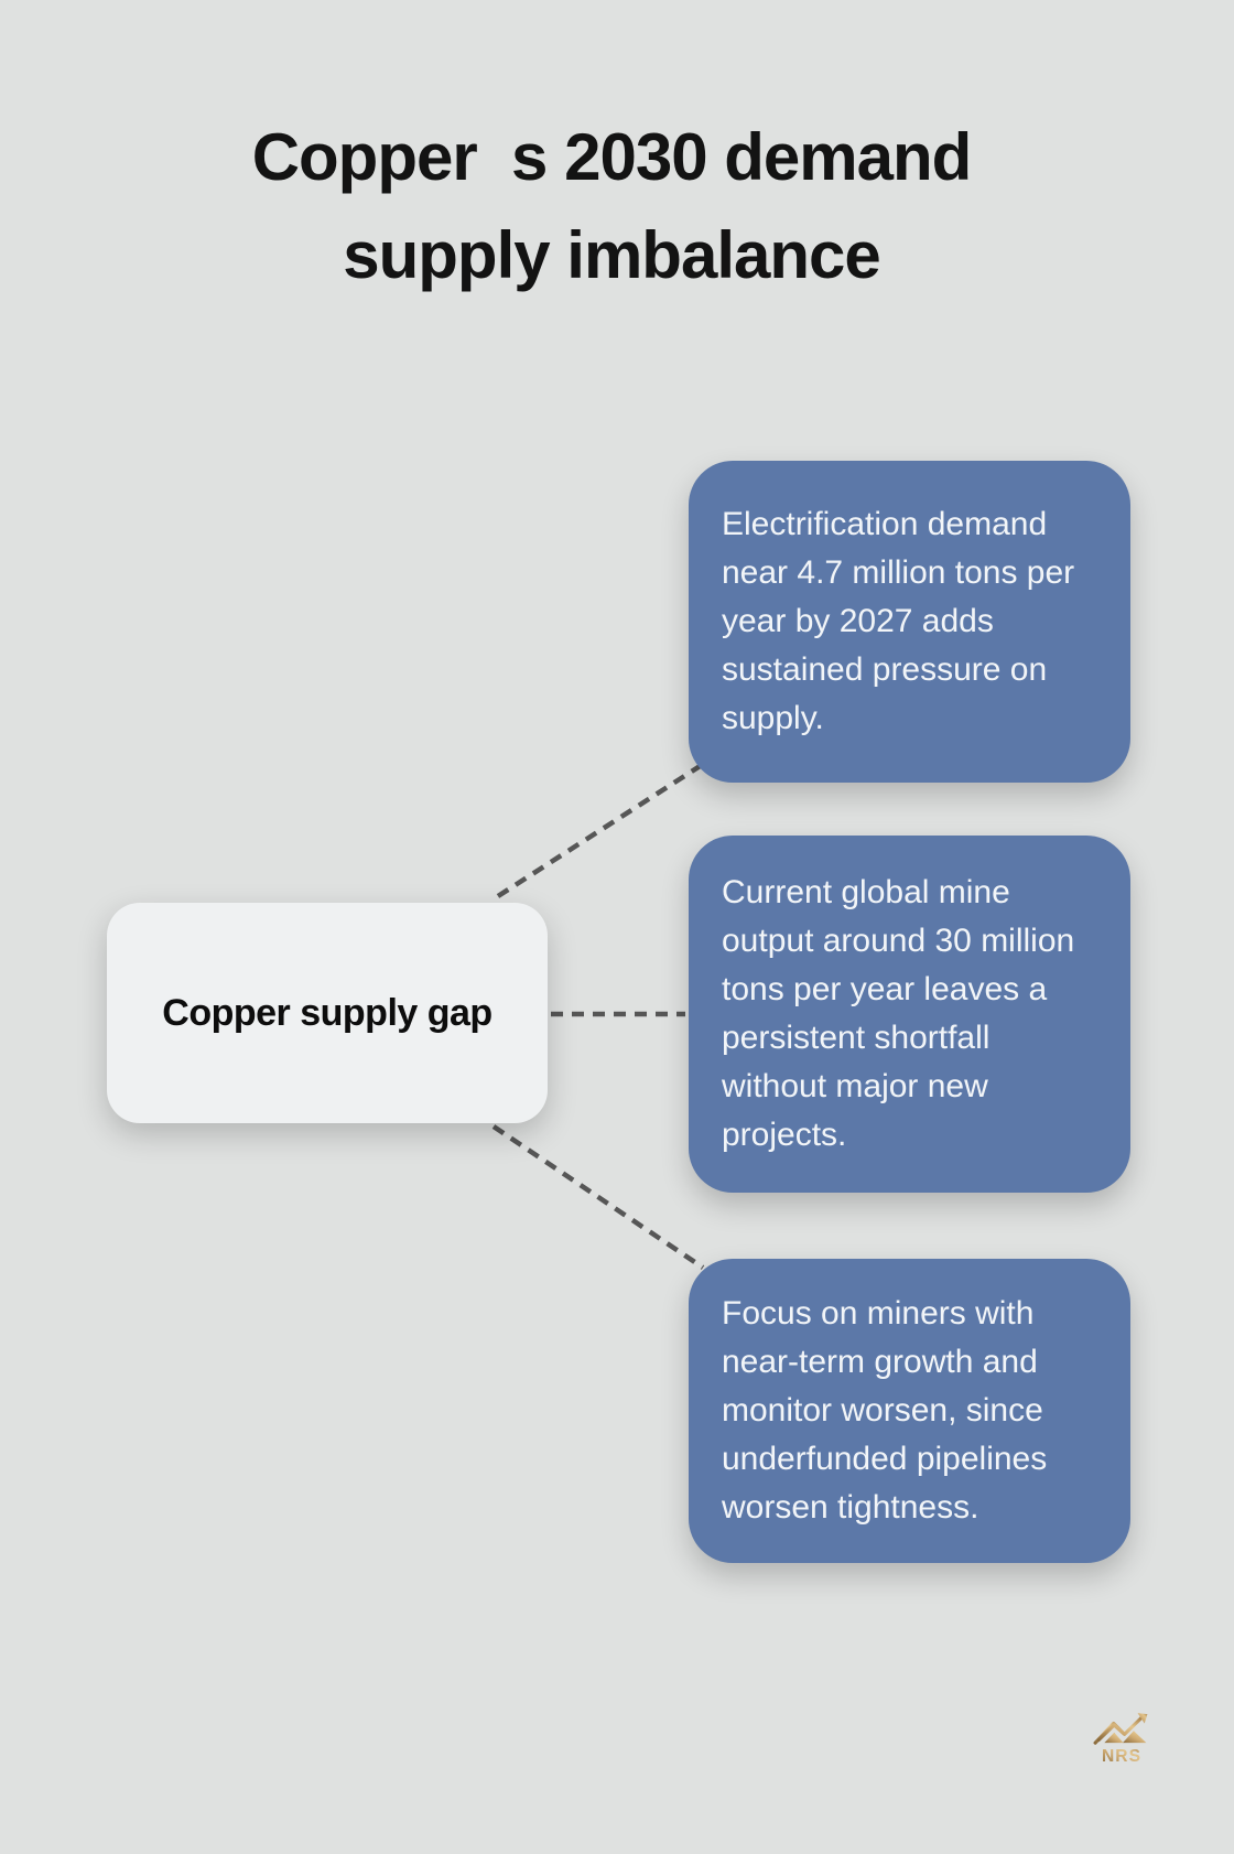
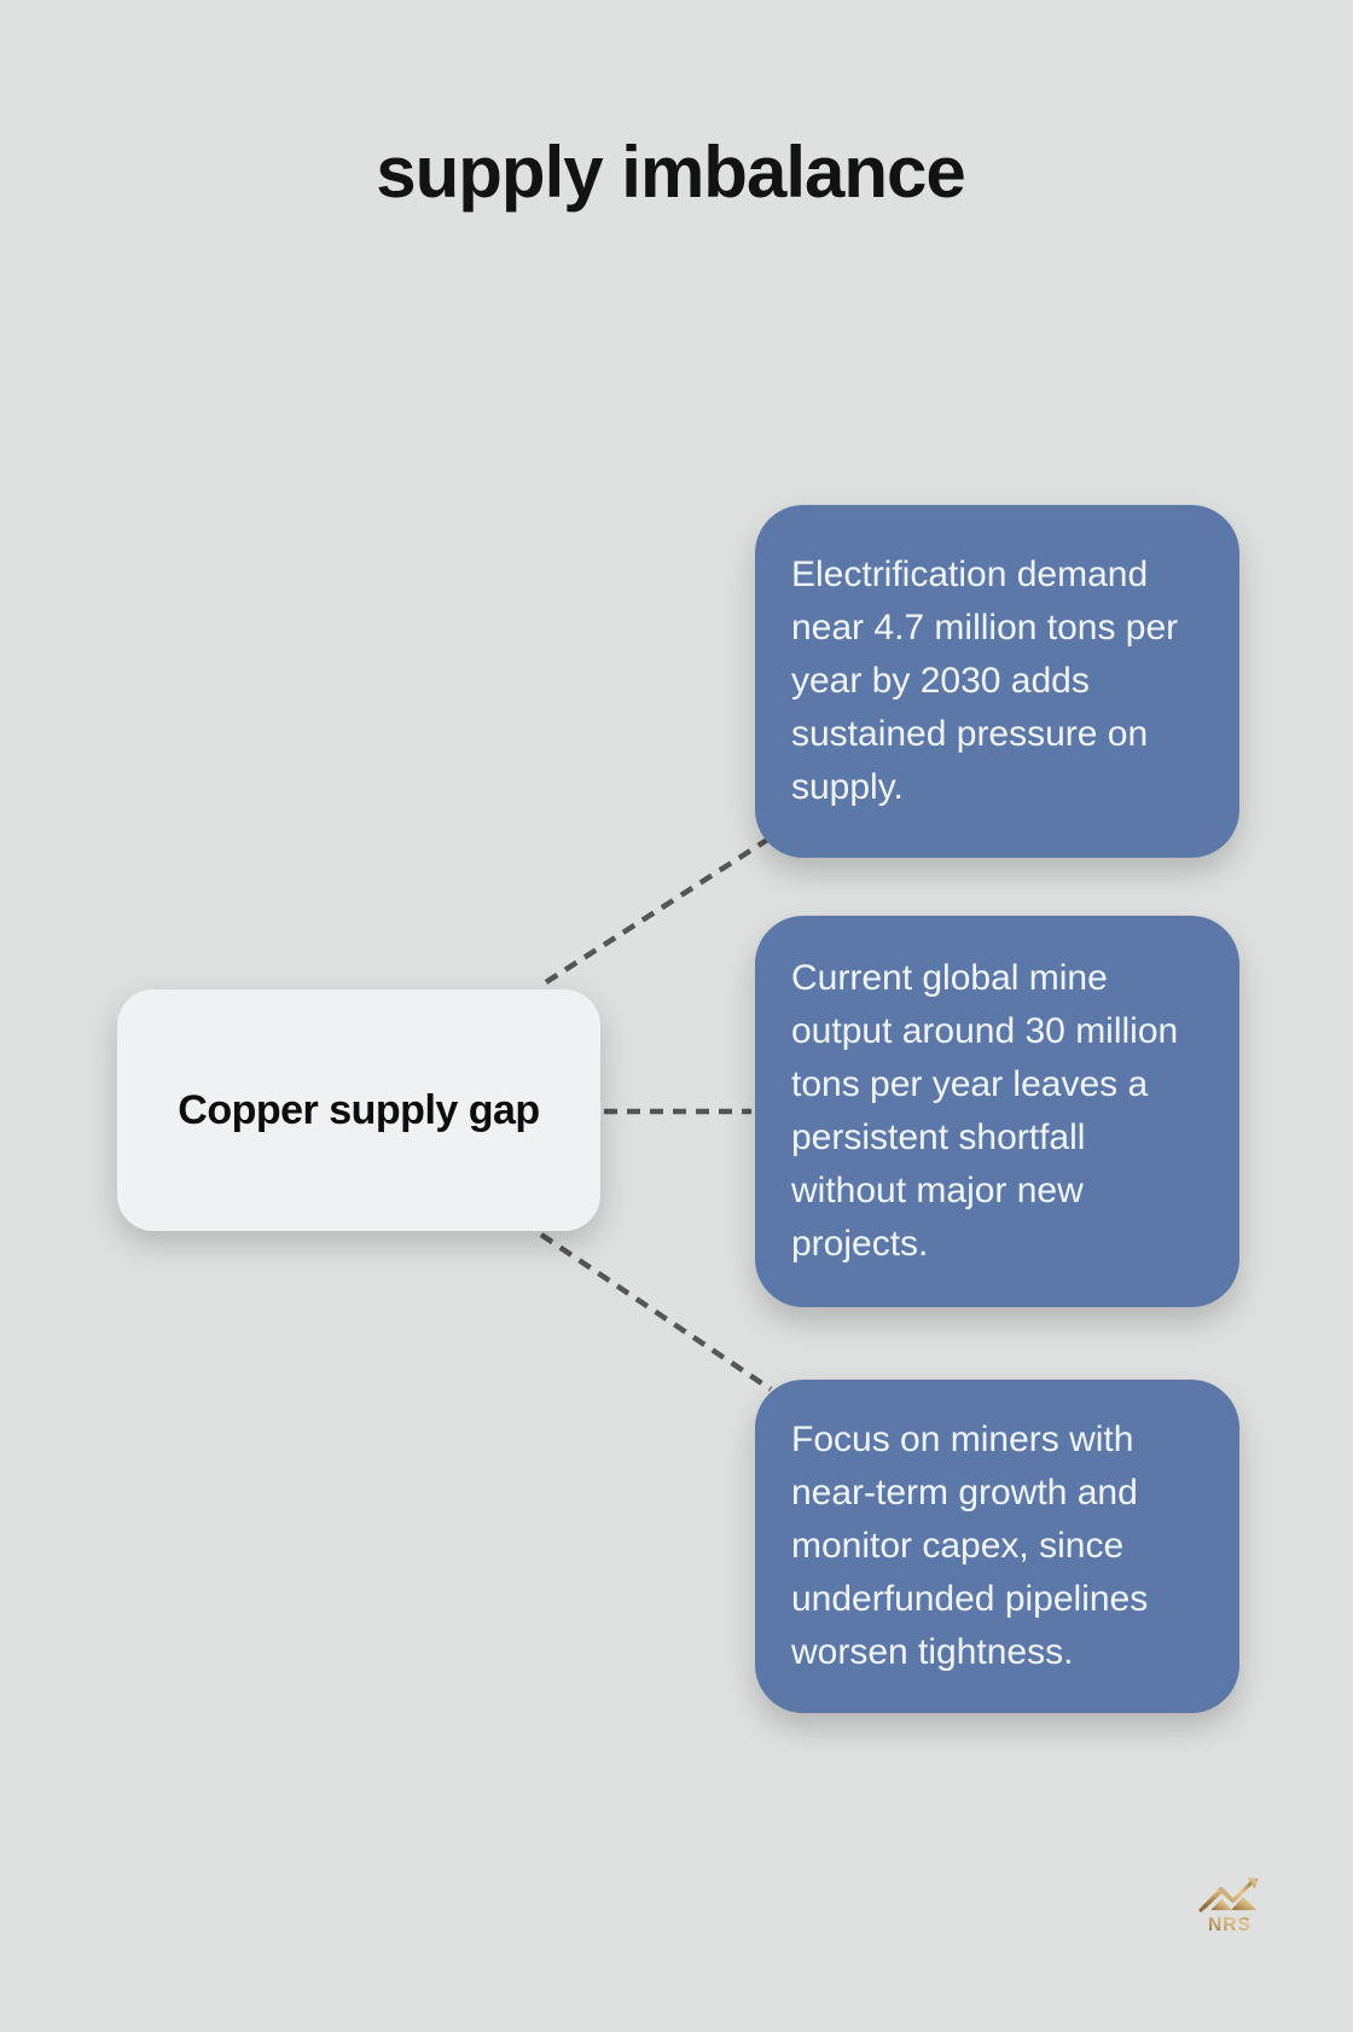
- Copper s 2030 demand
  supply imbalance
  Copper supply gap
- Electrification demand near 4.7 million tons per year by 2027 adds sustained pressure on supply.
+ Electrification demand near 4.7 million tons per year by 2030 adds sustained pressure on supply.
  Current global mine output around 30 million tons per year leaves a persistent shortfall without major new projects.
- Focus on miners with near-term growth and monitor worsen, since underfunded pipelines worsen tightness.
+ Focus on miners with near-term growth and monitor capex, since underfunded pipelines worsen tightness.
  NRS
